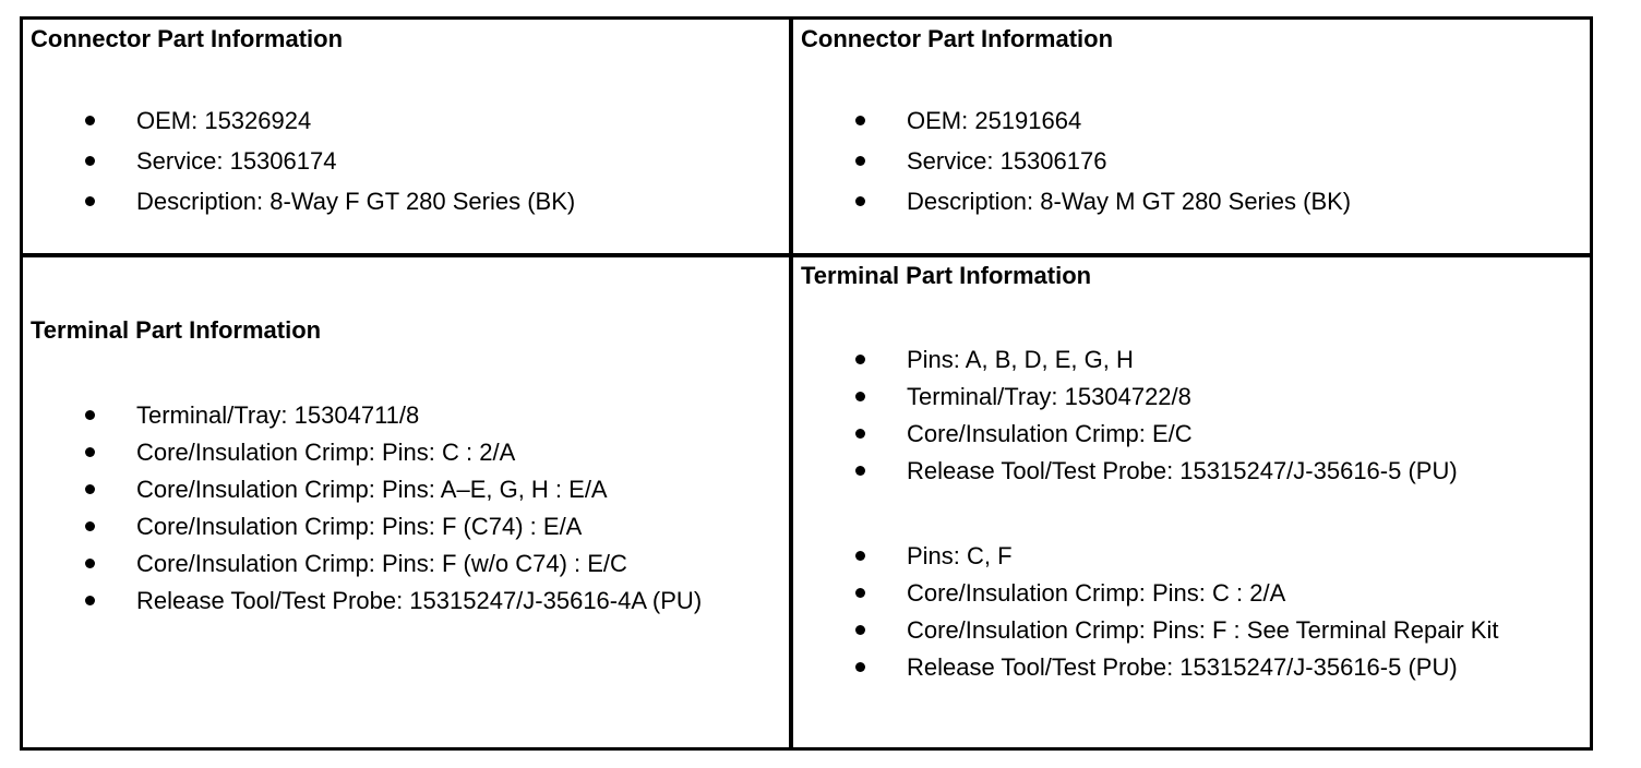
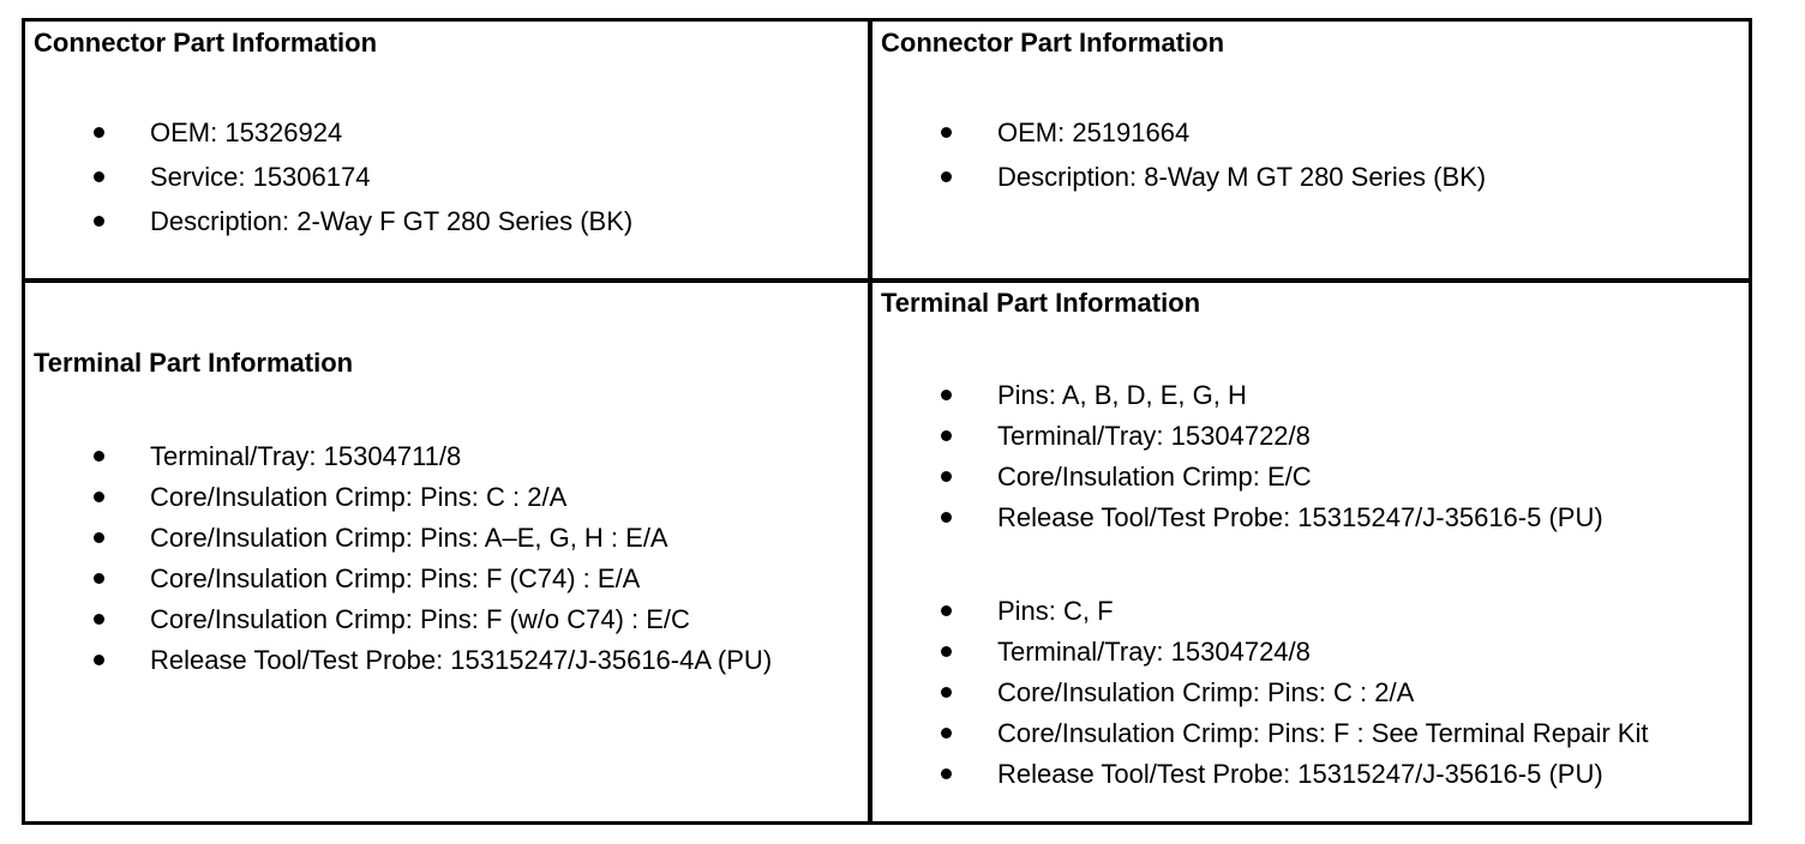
  Connector Part Information
  OEM: 15326924
  Service: 15306174
- Description: 8-Way F GT 280 Series (BK)
+ Description: 2-Way F GT 280 Series (BK)
  Connector Part Information
  OEM: 25191664
- Service: 15306176
  Description: 8-Way M GT 280 Series (BK)
  Terminal Part Information
  Terminal/Tray: 15304711/8
  Core/Insulation Crimp: Pins: C : 2/A
  Core/Insulation Crimp: Pins: A–E, G, H : E/A
  Core/Insulation Crimp: Pins: F (C74) : E/A
  Core/Insulation Crimp: Pins: F (w/o C74) : E/C
  Release Tool/Test Probe: 15315247/J-35616-4A (PU)
  Terminal Part Information
  Pins: A, B, D, E, G, H
  Terminal/Tray: 15304722/8
  Core/Insulation Crimp: E/C
  Release Tool/Test Probe: 15315247/J-35616-5 (PU)
  Pins: C, F
+ Terminal/Tray: 15304724/8
  Core/Insulation Crimp: Pins: C : 2/A
  Core/Insulation Crimp: Pins: F : See Terminal Repair Kit
  Release Tool/Test Probe: 15315247/J-35616-5 (PU)
